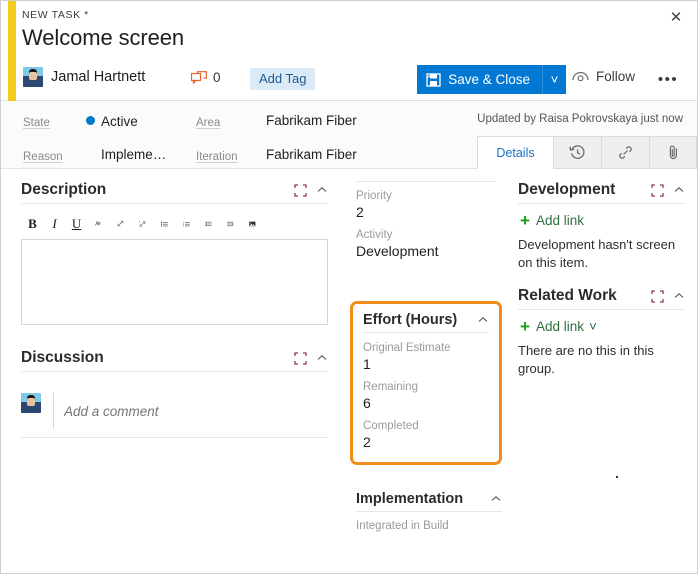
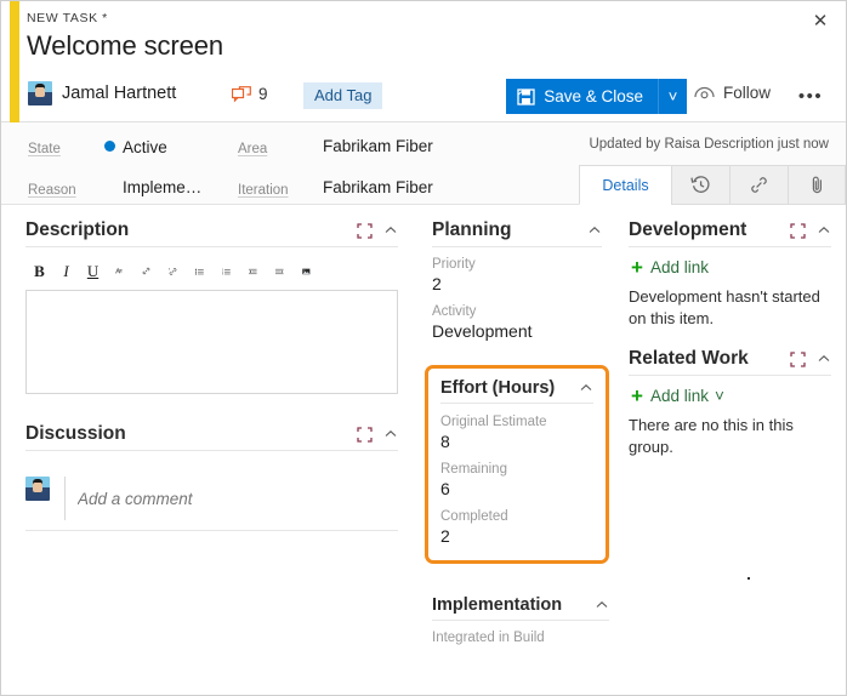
  ✕
  NEW TASK *
  Welcome screen
  Jamal Hartnett
- 0
+ 9
  Add Tag
  Save & Close
  ˅
  Follow
  •••
  State
  Active
  Reason
  Impleme…
  Area
  Fabrikam Fiber
  Iteration
  Fabrikam Fiber
- Updated by Raisa Pokrovskaya just now
+ Updated by Raisa Description just now
  Details
  Description
  B
  I
  U
  Discussion
  Add a comment
+ Planning
  Priority
  2
  Activity
  Development
  Effort (Hours)
  Original Estimate
- 1
+ 8
  Remaining
  6
  Completed
  2
  Implementation
  Integrated in Build
  Development
  +
  Add link
- Development hasn't screen on this item.
+ Development hasn't started on this item.
  Related Work
  +
  Add link
  ˅
  There are no this in this group.
